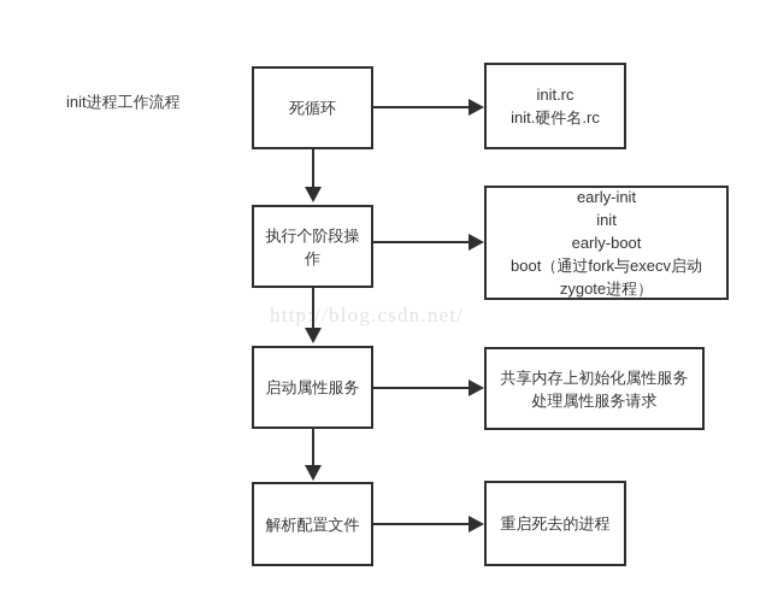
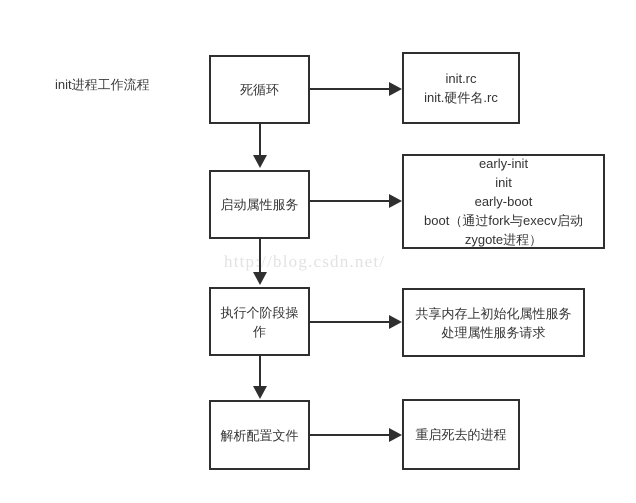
  init进程工作流程
  http//blog.csdn.net/
  死循环
  init.rc
  init.硬件名.rc
- 执行个阶段操作
+ 启动属性服务
  early-init
  init
  early-boot
  boot（通过fork与execv启动
  zygote进程）
- 启动属性服务
+ 执行个阶段操作
  共享内存上初始化属性服务
  处理属性服务请求
  解析配置文件
  重启死去的进程
